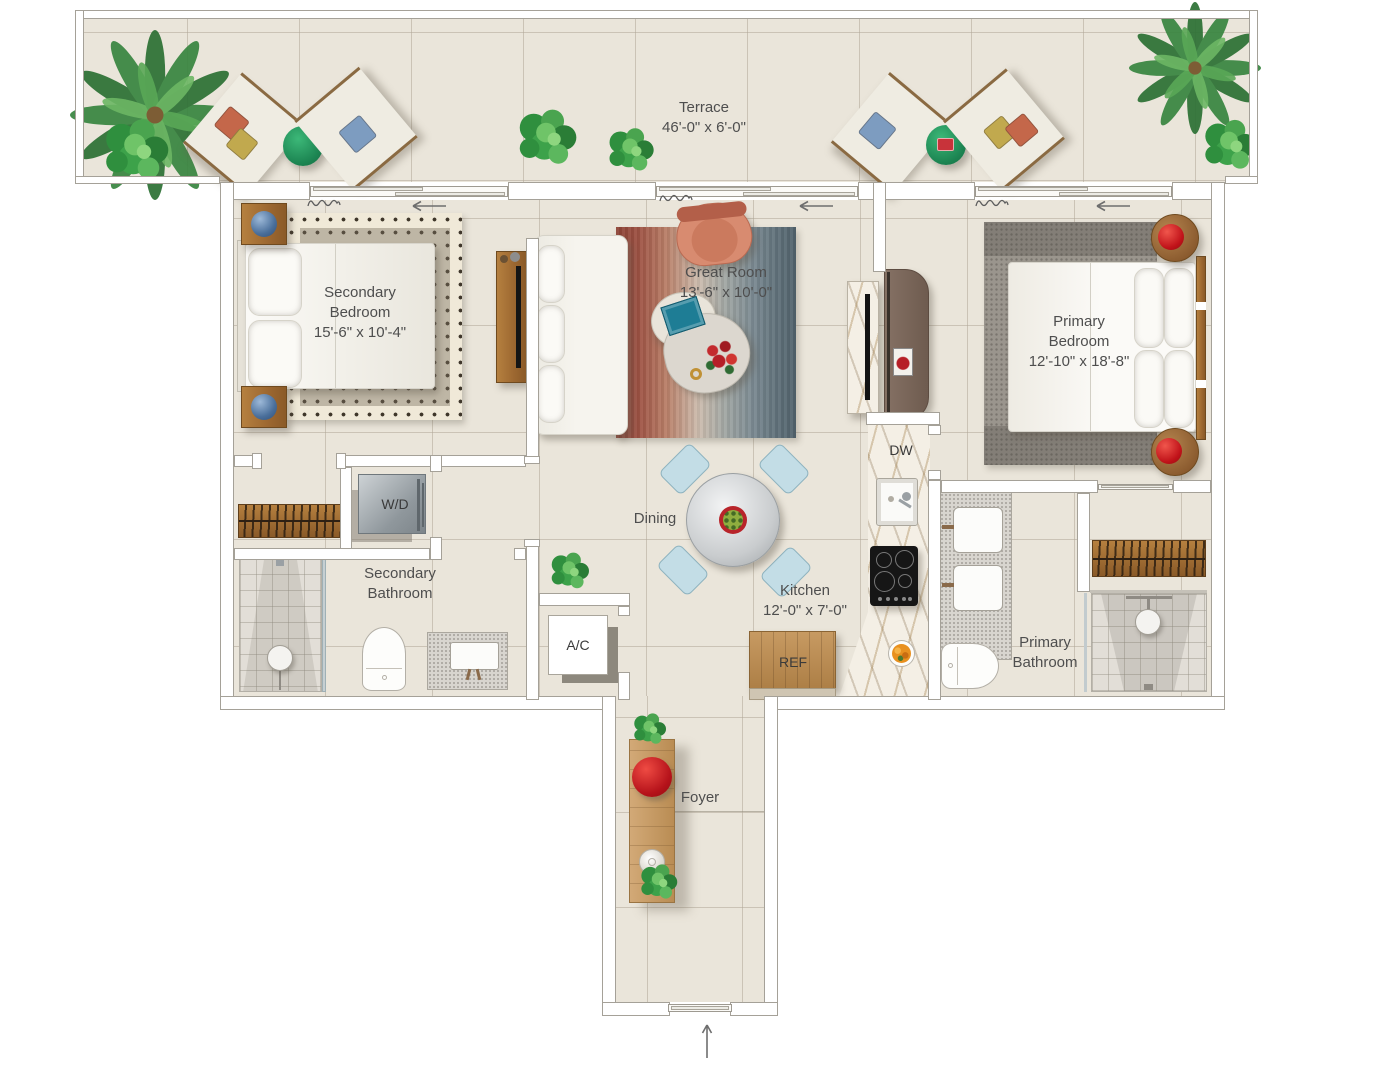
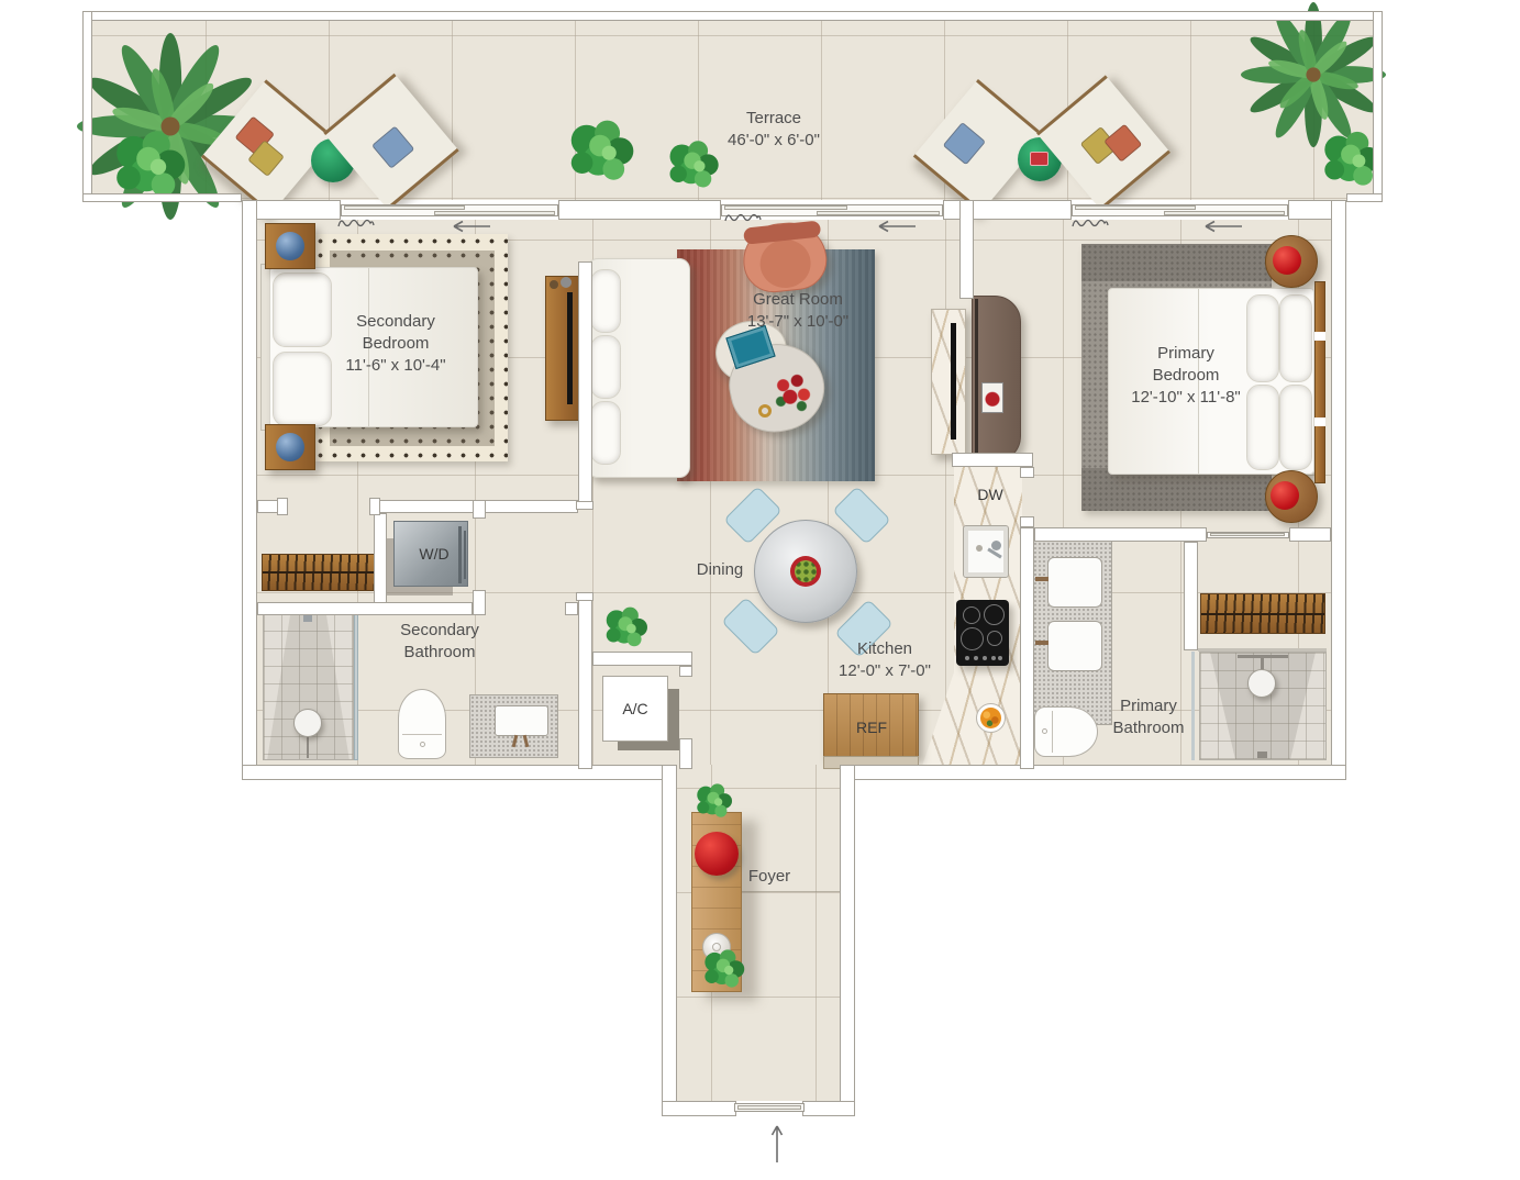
  Terrace
  46'-0" x 6'-0"
  Secondary
  Bedroom
- 15'-6" x 10'-4"
+ 11'-6" x 10'-4"
  Great Room
- 13'-6" x 10'-0"
+ 13'-7" x 10'-0"
  Primary
  Bedroom
- 12'-10" x 18'-8"
+ 12'-10" x 11'-8"
  Dining
  Kitchen
  12'-0" x 7'-0"
  Secondary
  Bathroom
  Primary
  Bathroom
  Foyer
  W/D
  DW
  A/C
  REF
